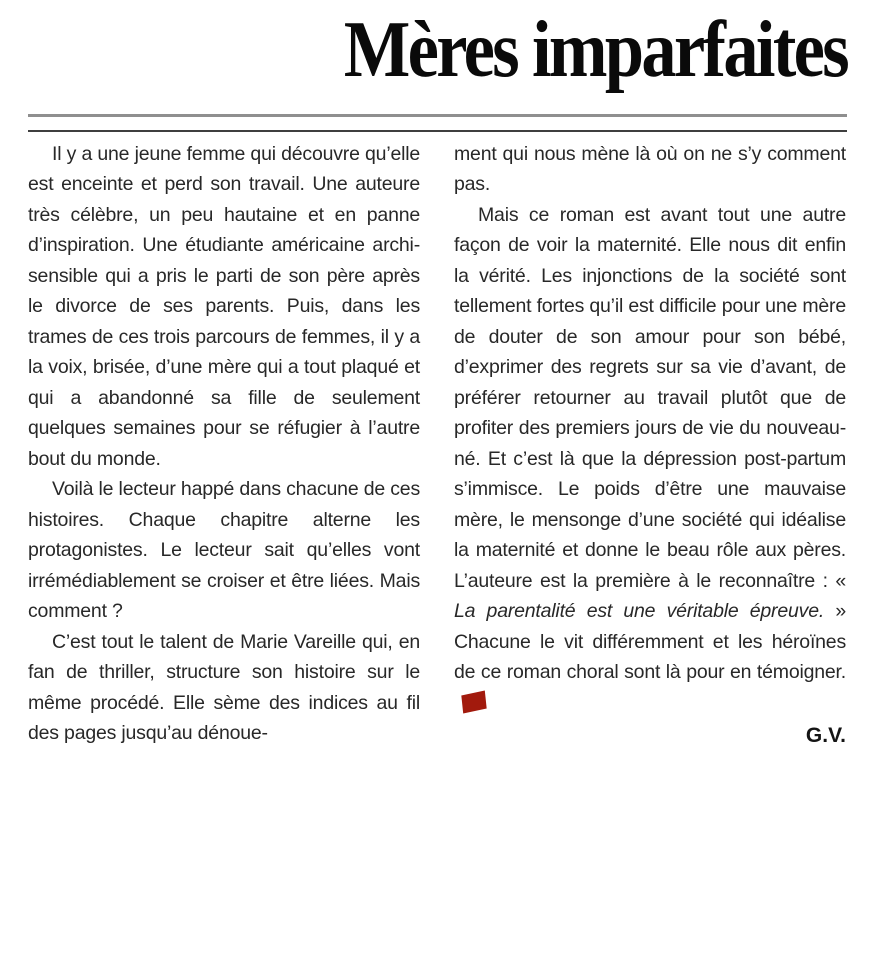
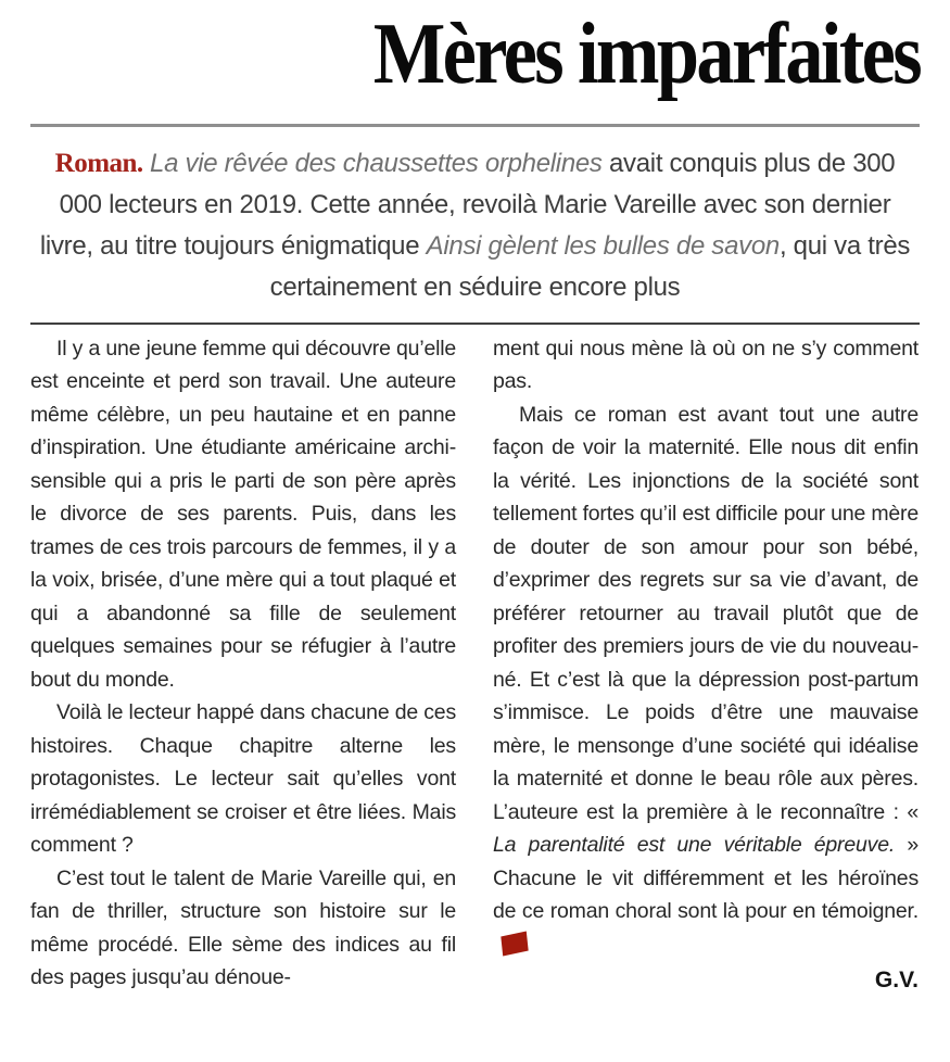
  Mères imparfaites
+ Roman. La vie rêvée des chaussettes orphelines avait conquis plus de 300 000 lecteurs en 2019. Cette année, revoilà Marie Vareille avec son dernier livre, au titre toujours énigmatique Ainsi gèlent les bulles de savon, qui va très certainement en séduire encore plus
- Il y a une jeune femme qui découvre qu’elle est enceinte et perd son travail. Une auteure très célèbre, un peu hautaine et en panne d’inspiration. Une étudiante américaine archi-sensible qui a pris le parti de son père après le divorce de ses parents. Puis, dans les trames de ces trois parcours de femmes, il y a la voix, brisée, d’une mère qui a tout plaqué et qui a abandonné sa fille de seulement quelques semaines pour se réfugier à l’autre bout du monde.
+ Il y a une jeune femme qui découvre qu’elle est enceinte et perd son travail. Une auteure même célèbre, un peu hautaine et en panne d’inspiration. Une étudiante américaine archi-sensible qui a pris le parti de son père après le divorce de ses parents. Puis, dans les trames de ces trois parcours de femmes, il y a la voix, brisée, d’une mère qui a tout plaqué et qui a abandonné sa fille de seulement quelques semaines pour se réfugier à l’autre bout du monde.
  Voilà le lecteur happé dans chacune de ces histoires. Chaque chapitre alterne les protagonistes. Le lecteur sait qu’elles vont irrémédiablement se croiser et être liées. Mais comment ?
  C’est tout le talent de Marie Vareille qui, en fan de thriller, structure son histoire sur le même procédé. Elle sème des indices au fil des pages jusqu’au dénoue-
  ment qui nous mène là où on ne s’y comment pas.
  Mais ce roman est avant tout une autre façon de voir la maternité. Elle nous dit enfin la vérité. Les injonctions de la société sont tellement fortes qu’il est difficile pour une mère de douter de son amour pour son bébé, d’exprimer des regrets sur sa vie d’avant, de préférer retourner au travail plutôt que de profiter des premiers jours de vie du nouveau-né. Et c’est là que la dépression post-partum s’immisce. Le poids d’être une mauvaise mère, le mensonge d’une société qui idéalise la maternité et donne le beau rôle aux pères. L’auteure est la première à le reconnaître : « La parentalité est une véritable épreuve. » Chacune le vit différemment et les héroïnes de ce roman choral sont là pour en témoigner.
  G.V.
